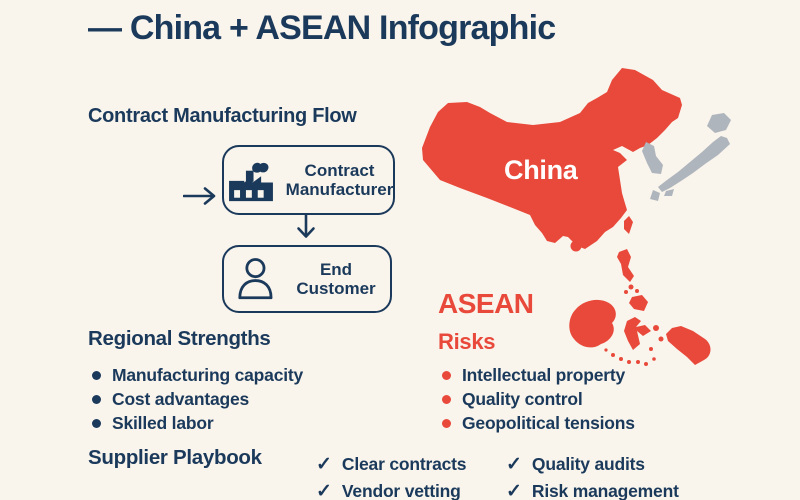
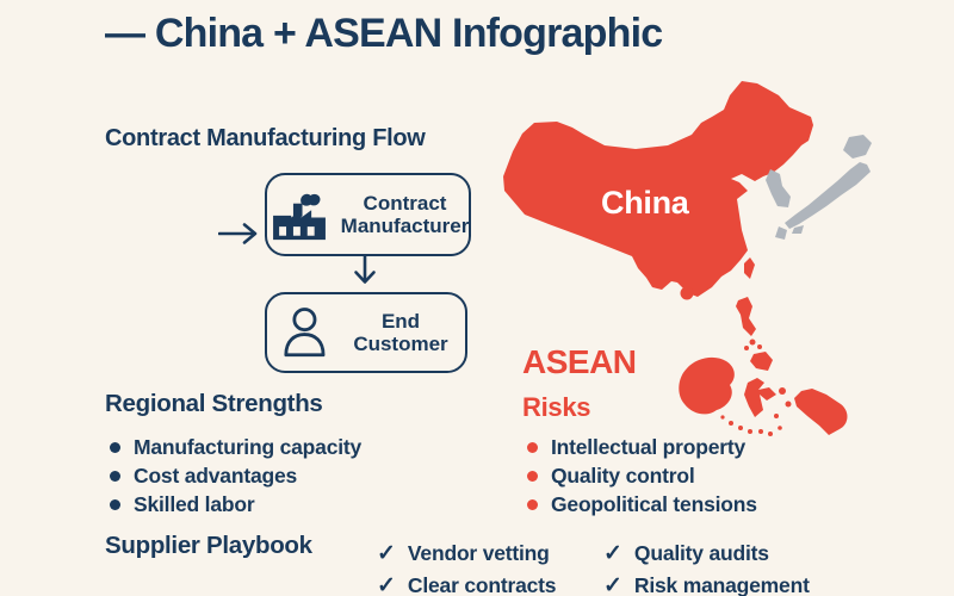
  — China + ASEAN Infographic
  Contract Manufacturing Flow
  Contract
  Manufacturer
  End
  Customer
  China
  ASEAN
  Regional Strengths
  Manufacturing capacity
  Cost advantages
  Skilled labor
  Risks
  Intellectual property
  Quality control
  Geopolitical tensions
  Supplier Playbook
  ✓
- Clear contracts
+ Vendor vetting
  ✓
- Vendor vetting
+ Clear contracts
  ✓
  Quality audits
  ✓
  Risk management
